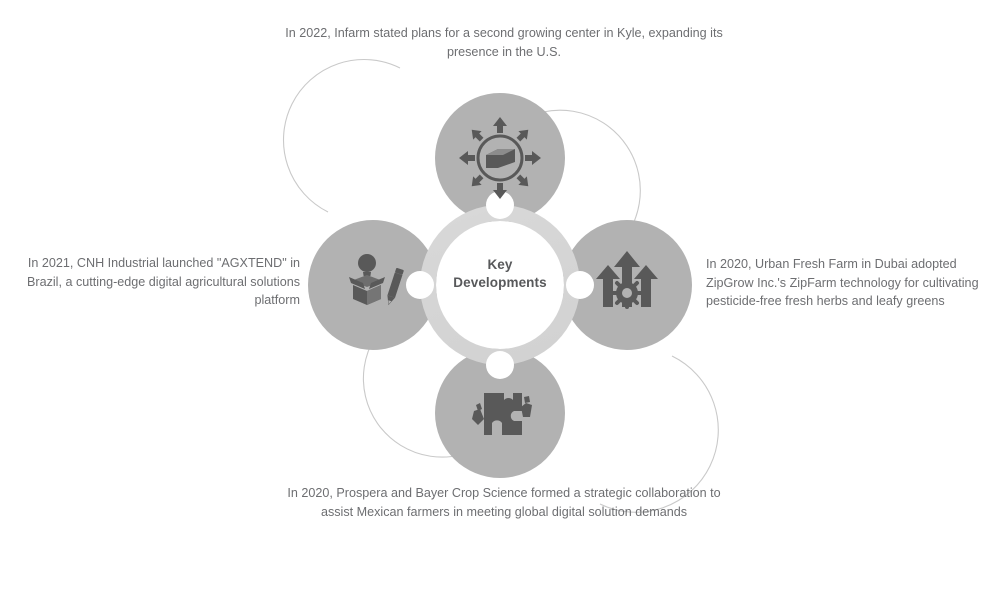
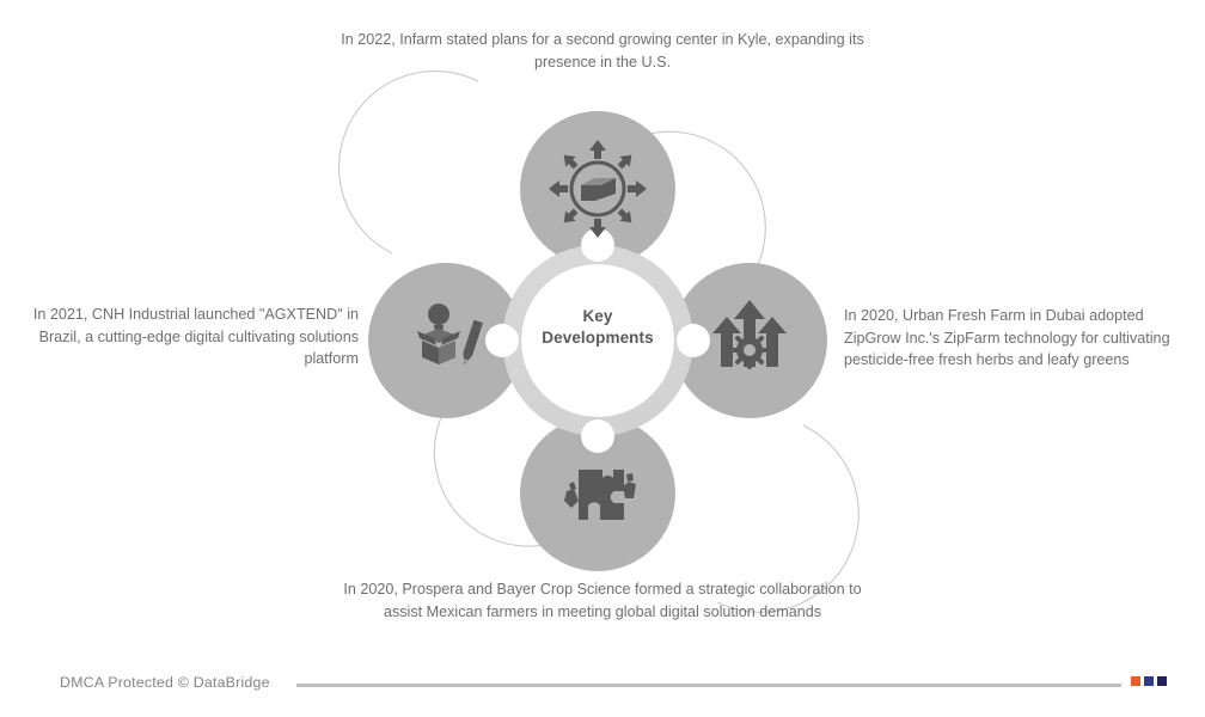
  Key
  Developments
  In 2022, Infarm stated plans for a second growing center in Kyle, expanding its presence in the U.S.
  In 2020, Urban Fresh Farm in Dubai adopted ZipGrow Inc.'s ZipFarm technology for cultivating pesticide-free fresh herbs and leafy greens
  In 2020, Prospera and Bayer Crop Science formed a strategic collaboration to assist Mexican farmers in meeting global digital solution demands
- In 2021, CNH Industrial launched "AGXTEND" in Brazil, a cutting-edge digital agricultural solutions platform
+ In 2021, CNH Industrial launched "AGXTEND" in Brazil, a cutting-edge digital cultivating solutions platform
+ DMCA Protected © DataBridge
